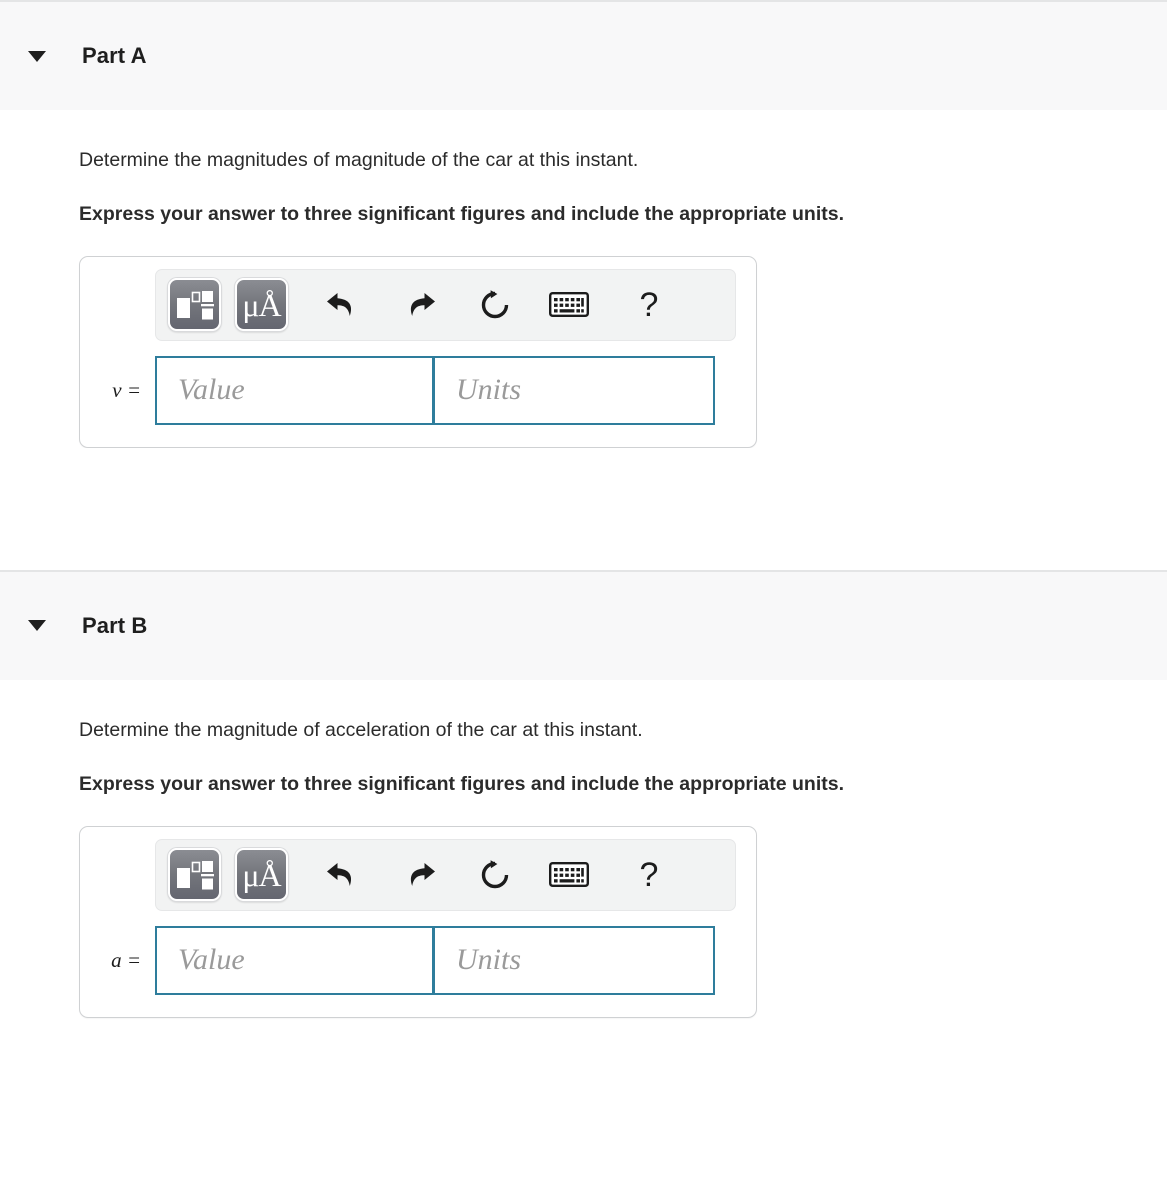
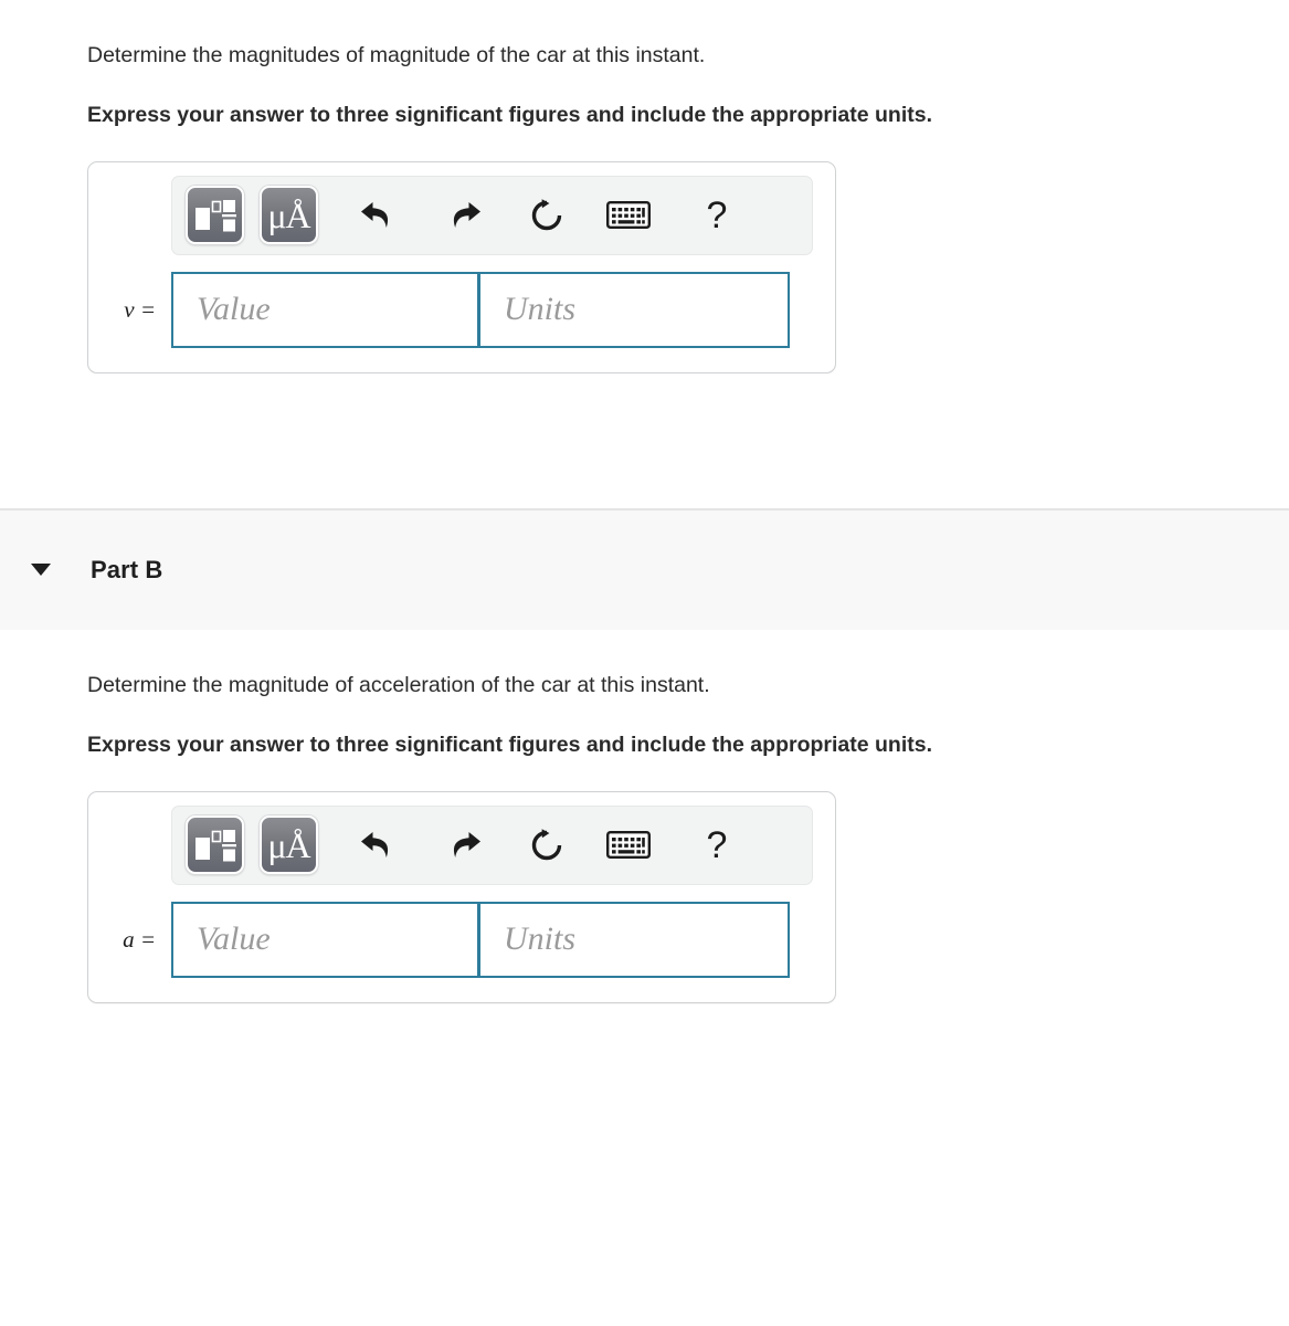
- Part A
  Determine the magnitudes of magnitude of the car at this instant.
  Express your answer to three significant figures and include the appropriate units.
  μÅ
  ?
  v =
  Value
  Units
  Part B
  Determine the magnitude of acceleration of the car at this instant.
  Express your answer to three significant figures and include the appropriate units.
  μÅ
  ?
  a =
  Value
  Units
